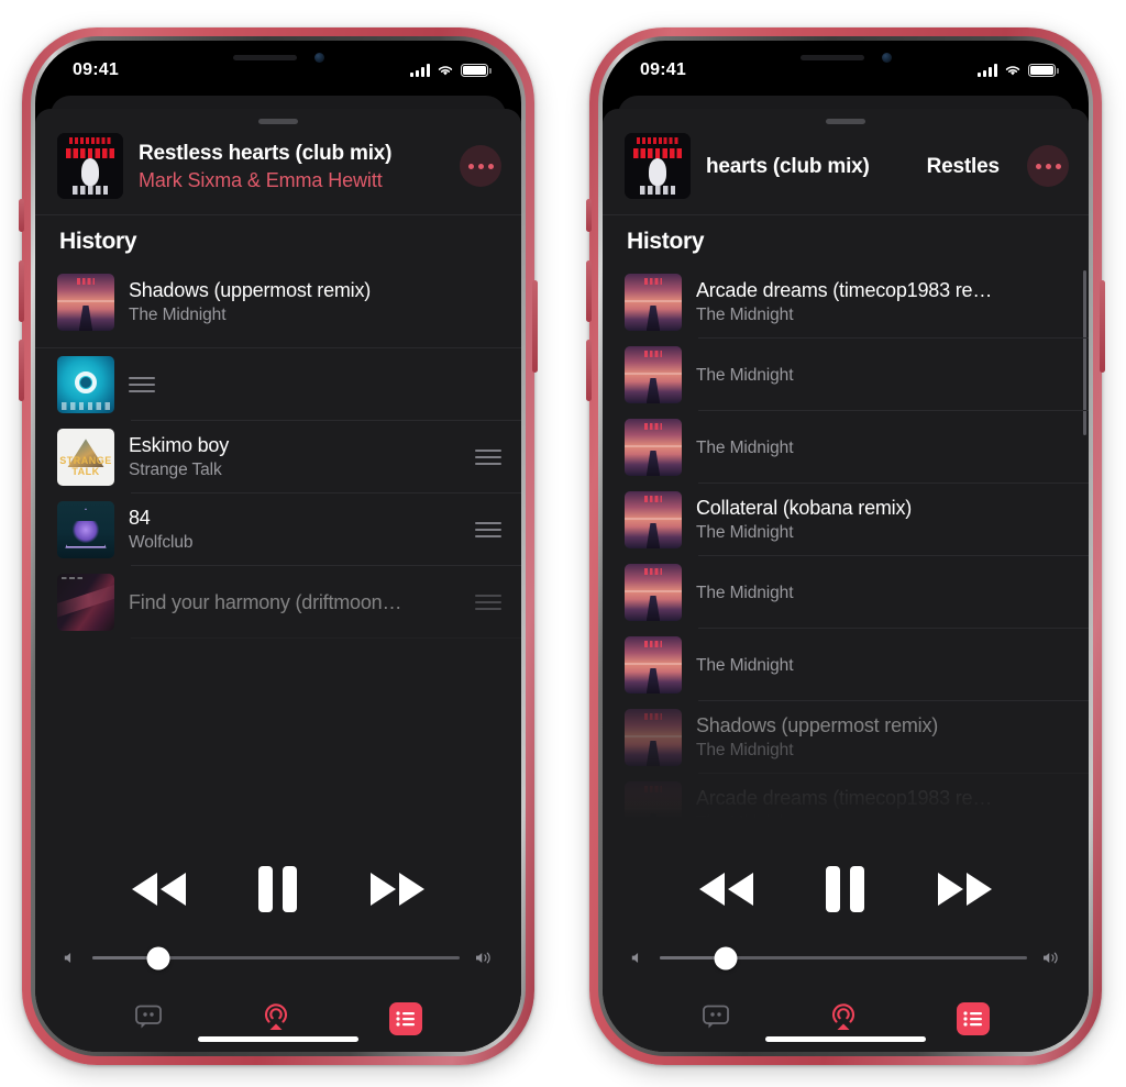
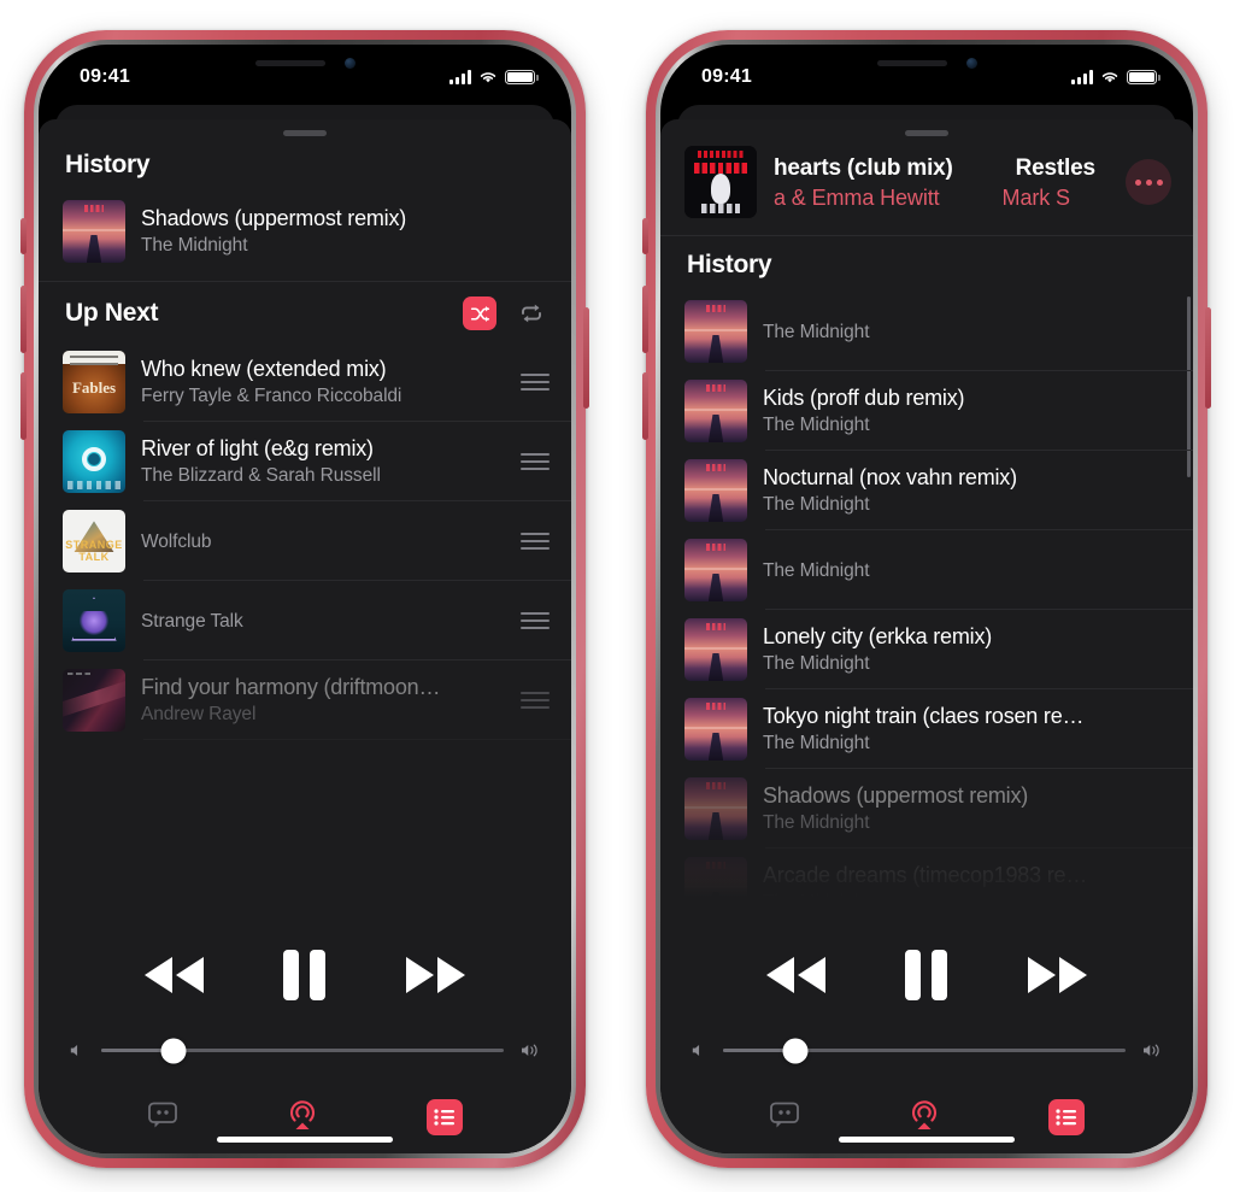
  09:41
- Restless hearts (club mix)
- Mark Sixma & Emma Hewitt
  History
  Shadows (uppermost remix)
  The Midnight
+ Up Next
+ Fables
+ Who knew (extended mix)
+ Ferry Tayle & Franco Riccobaldi
+ River of light (e&g remix)
+ The Blizzard & Sarah Russell
  STRANGE TALK
- Eskimo boy
- Strange Talk
+ Wolfclub
- 84
- Wolfclub
+ Strange Talk
  Find your harmony (driftmoon…
+ Andrew Rayel
  09:41
  hearts (club mix)
  Restles
+ a & Emma Hewitt
+ Mark S
  History
- Arcade dreams (timecop1983 re…
  The Midnight
+ Kids (proff dub remix)
  The Midnight
+ Nocturnal (nox vahn remix)
  The Midnight
- Collateral (kobana remix)
  The Midnight
+ Lonely city (erkka remix)
  The Midnight
+ Tokyo night train (claes rosen re…
  The Midnight
  Shadows (uppermost remix)
  The Midnight
